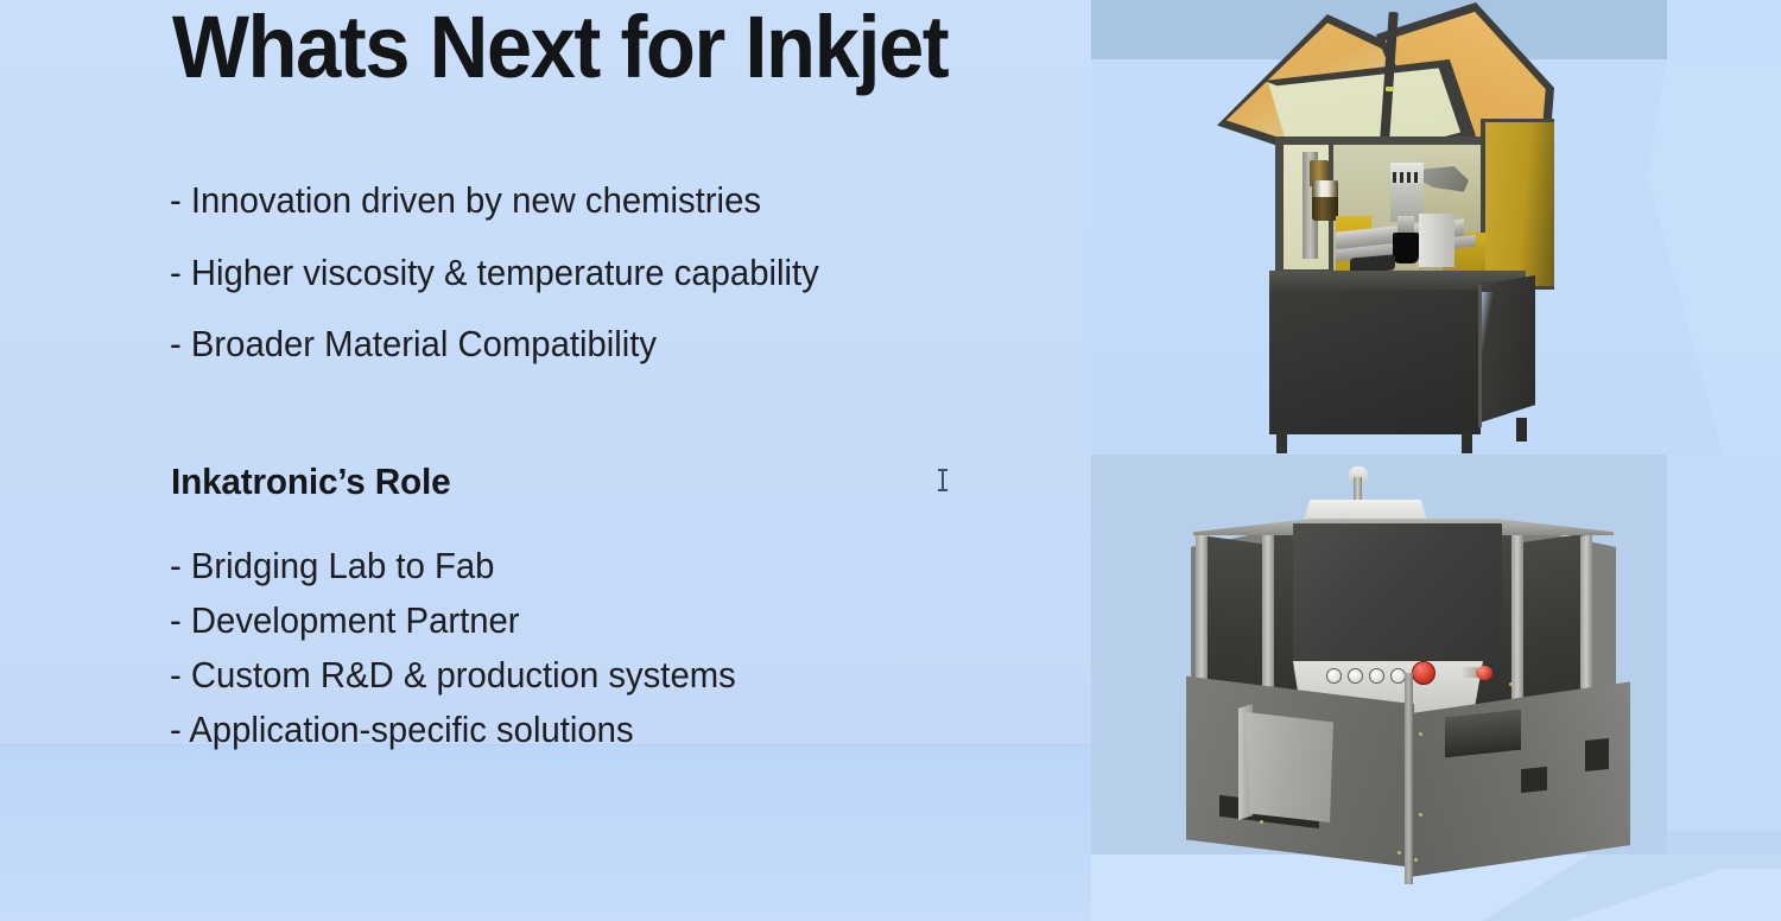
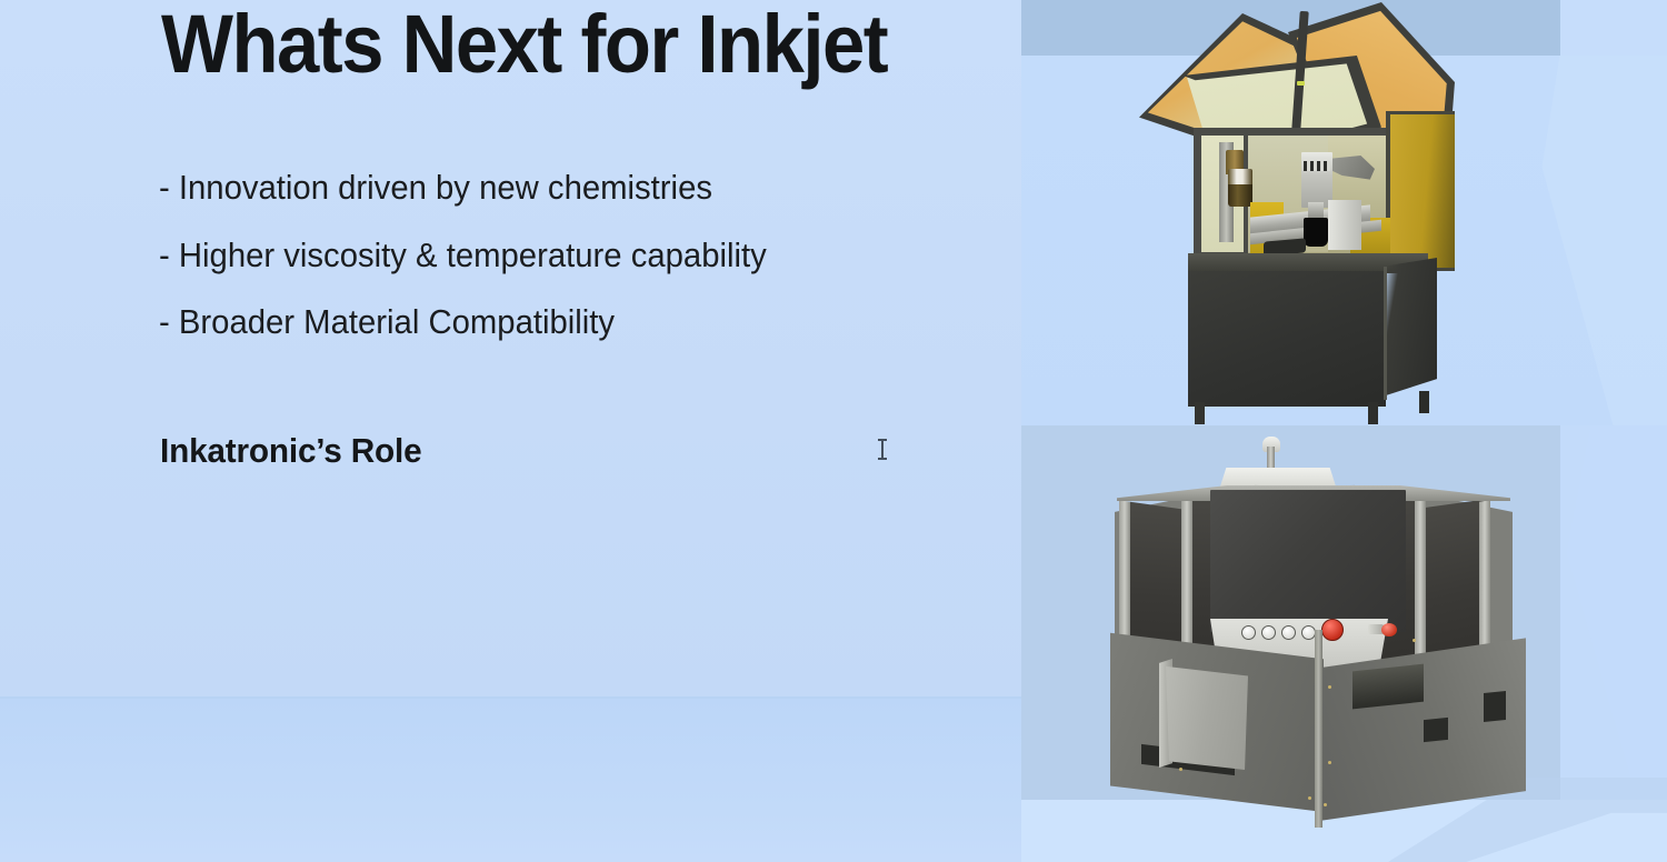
  Whats Next for Inkjet
  - Innovation driven by new chemistries
  - Higher viscosity & temperature capability
  - Broader Material Compatibility
  Inkatronic’s Role
- - Bridging Lab to Fab
- - Development Partner
- - Custom R&D & production systems
- - Application-specific solutions
